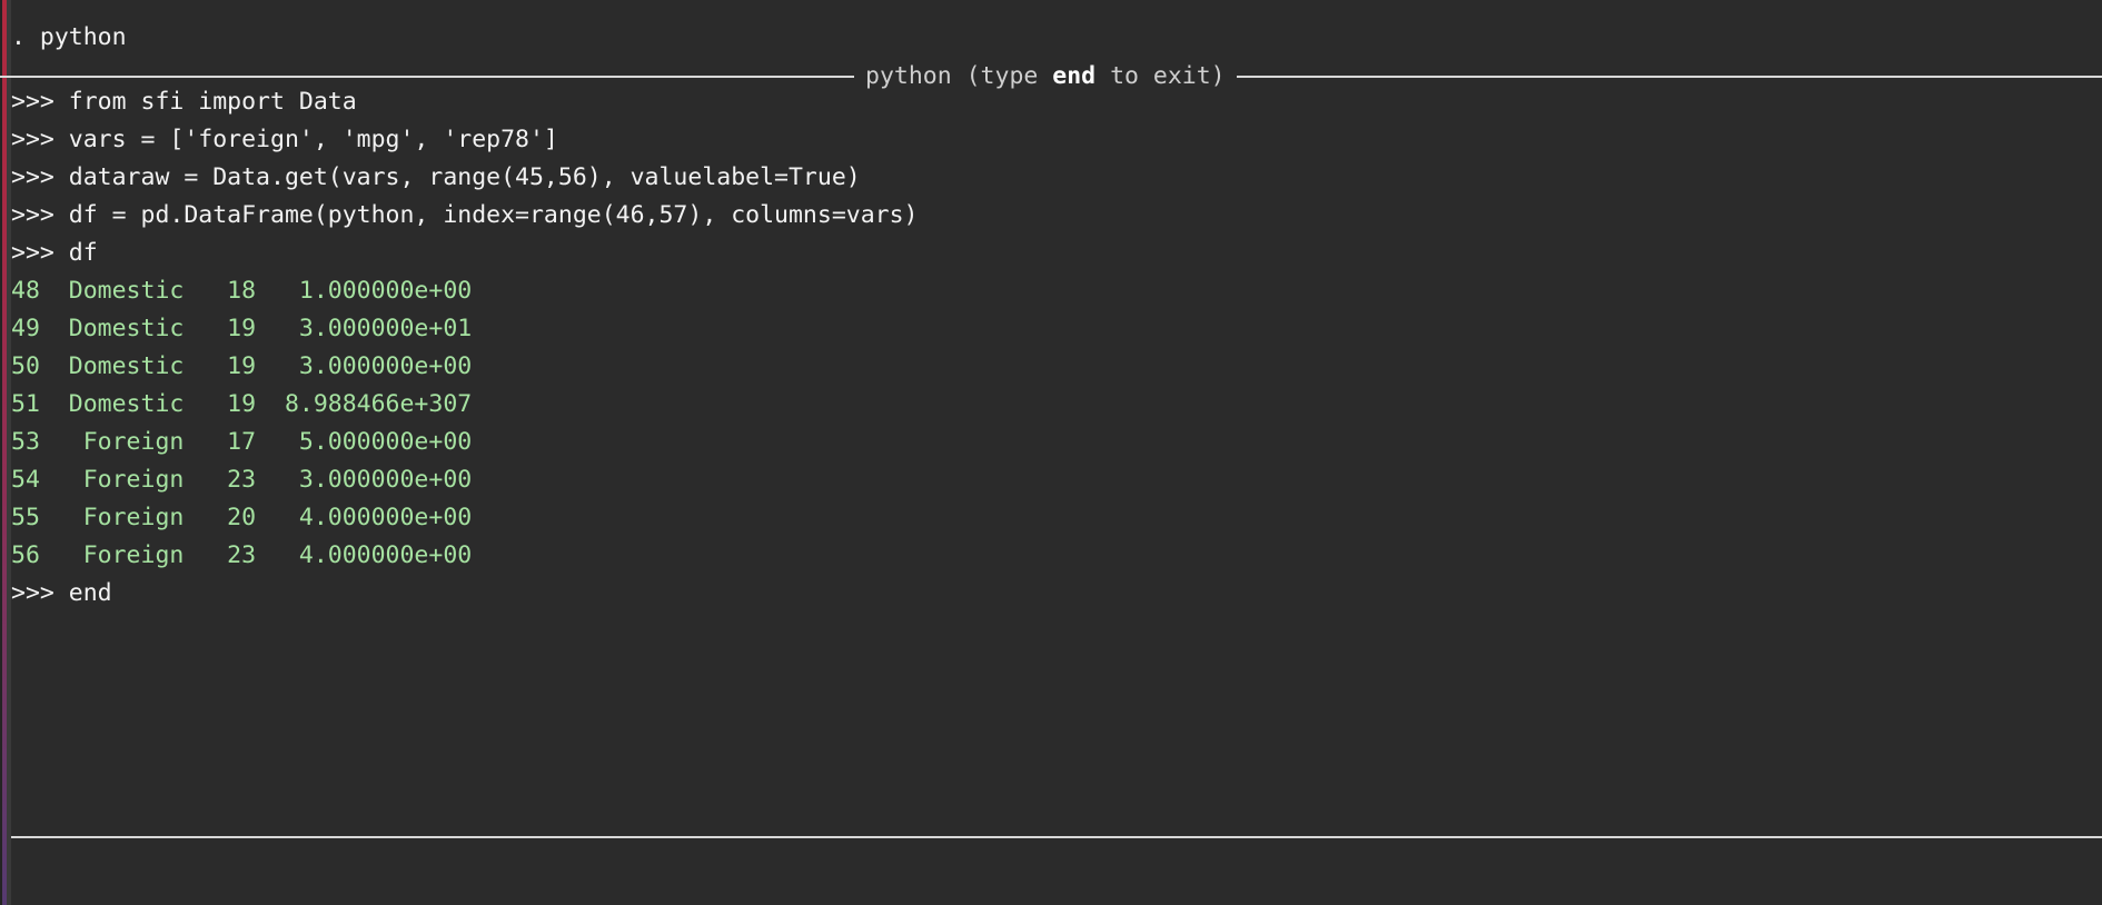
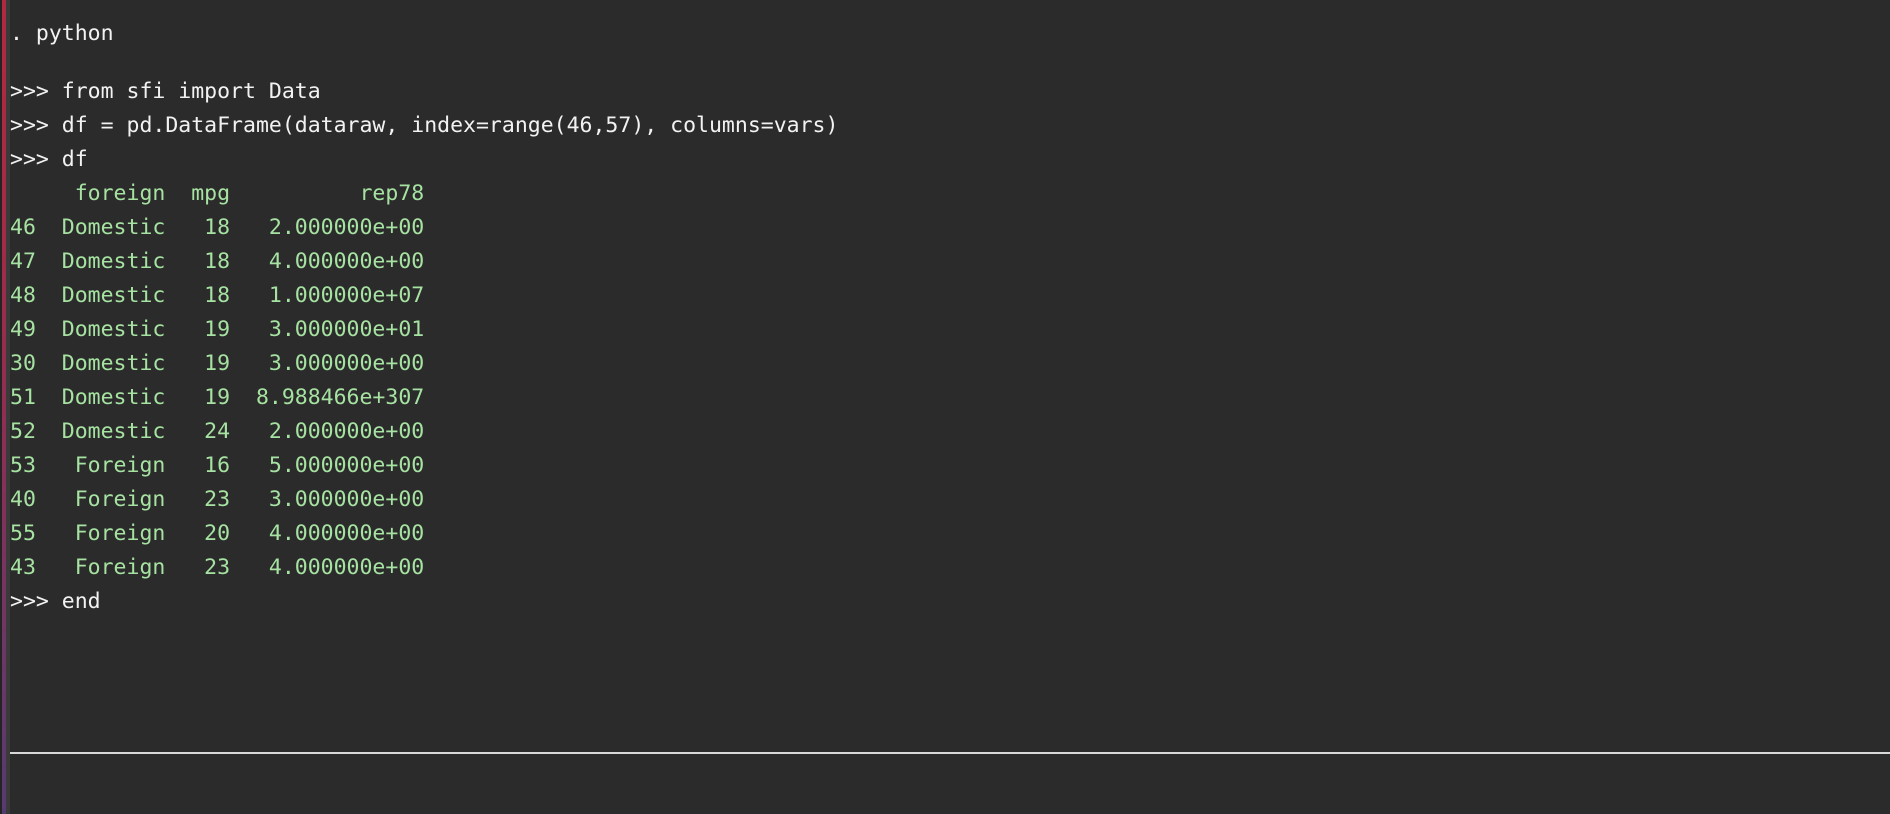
  . python
- python (type end to exit)
  >>> from sfi import Data
- >>> vars = ['foreign', 'mpg', 'rep78']
- >>> dataraw = Data.get(vars, range(45,56), valuelabel=True)
- >>> df = pd.DataFrame(python, index=range(46,57), columns=vars)
+ >>> df = pd.DataFrame(dataraw, index=range(46,57), columns=vars)
  >>> df
+ foreign mpg rep78
+ 46 Domestic 18 2.000000e+00
+ 47 Domestic 18 4.000000e+00
- 48 Domestic 18 1.000000e+00
+ 48 Domestic 18 1.000000e+07
  49 Domestic 19 3.000000e+01
- 50 Domestic 19 3.000000e+00
+ 30 Domestic 19 3.000000e+00
  51 Domestic 19 8.988466e+307
+ 52 Domestic 24 2.000000e+00
- 53 Foreign 17 5.000000e+00
+ 53 Foreign 16 5.000000e+00
- 54 Foreign 23 3.000000e+00
+ 40 Foreign 23 3.000000e+00
  55 Foreign 20 4.000000e+00
- 56 Foreign 23 4.000000e+00
+ 43 Foreign 23 4.000000e+00
  >>> end
